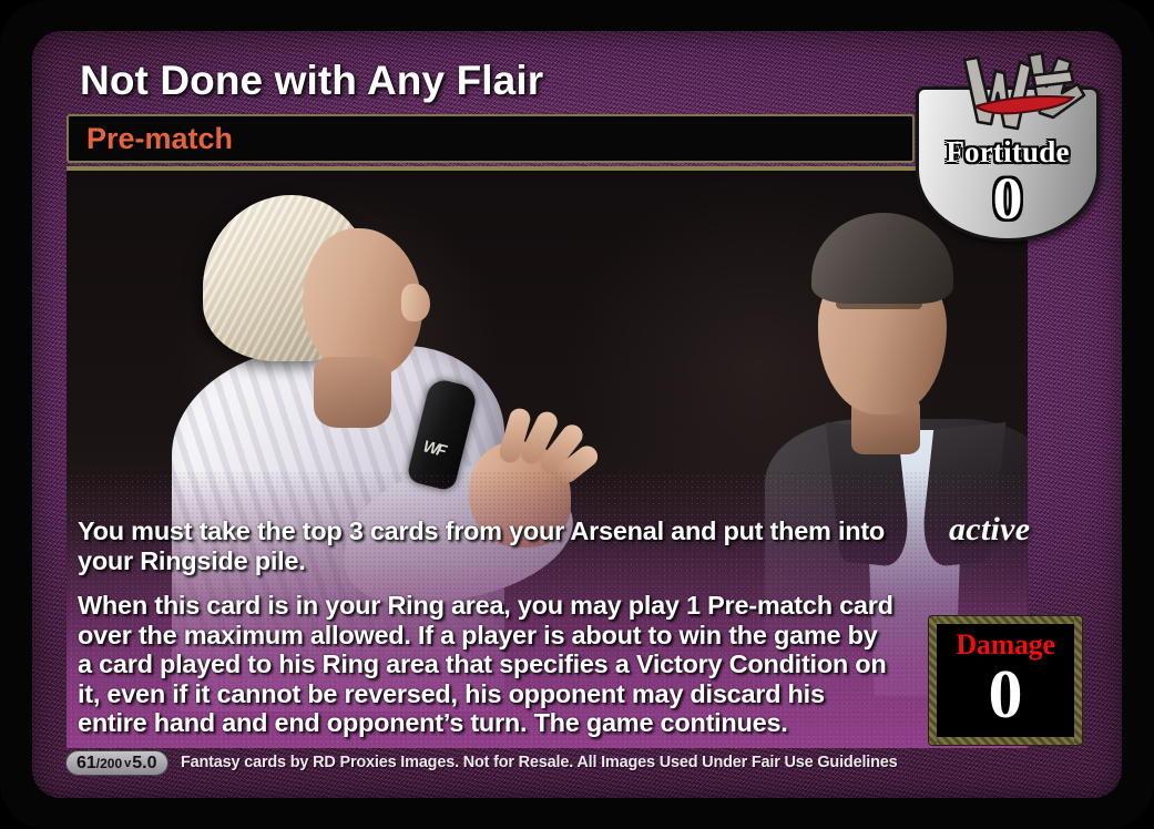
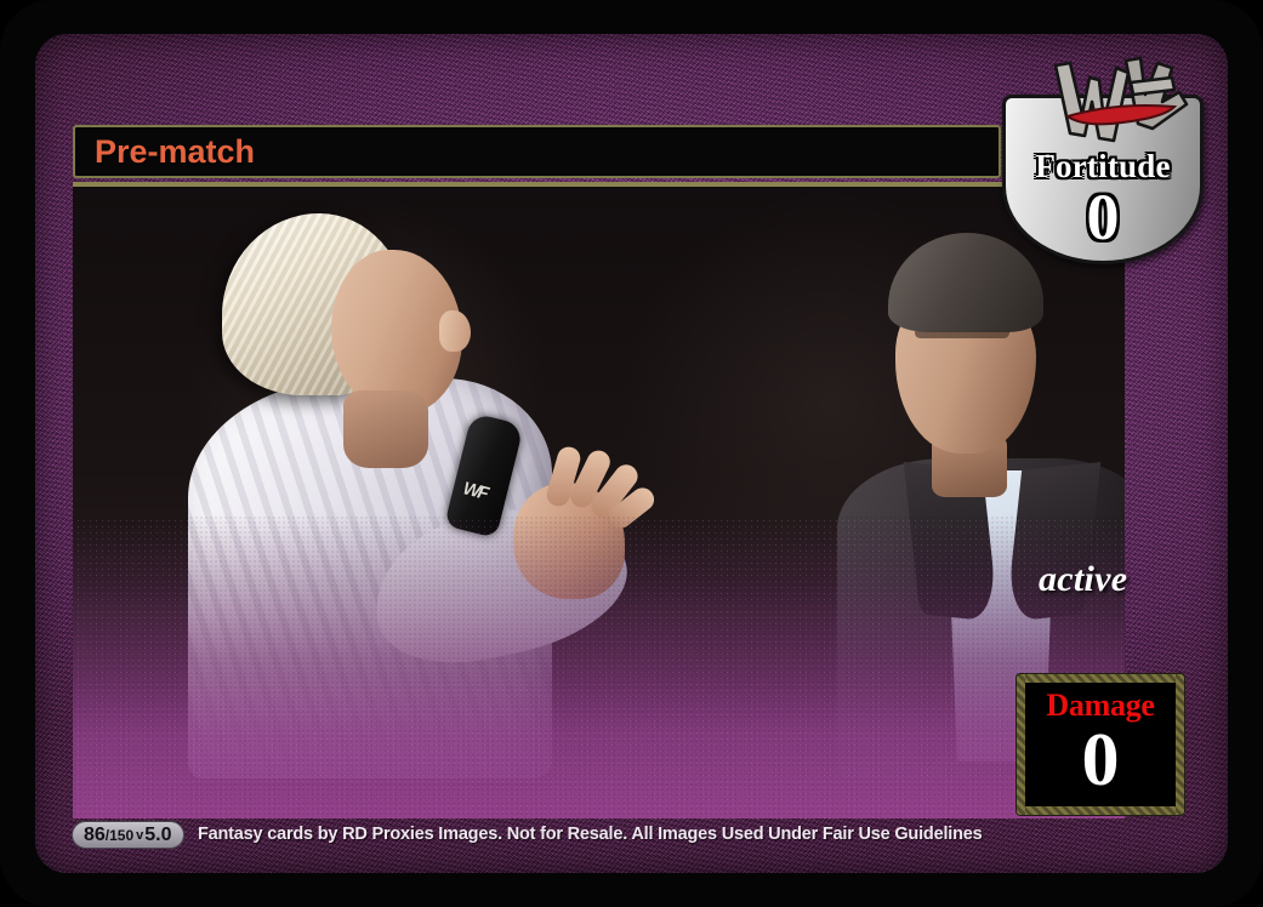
- Not Done with Any Flair
  Pre-match
- You must take the top 3 cards from your Arsenal and put them into your Ringside pile.
- When this card is in your Ring area, you may play 1 Pre-match card over the maximum allowed. If a player is about to win the game by a card played to his Ring area that specifies a Victory Condition on it, even if it cannot be reversed, his opponent may discard his entire hand and end opponent’s turn. The game continues.
  active
  Fortitude
  0
  Damage
  0
- 61
+ 86
- /200
+ /150
  v
  5.0
  Fantasy cards by RD Proxies Images. Not for Resale. All Images Used Under Fair Use Guidelines
